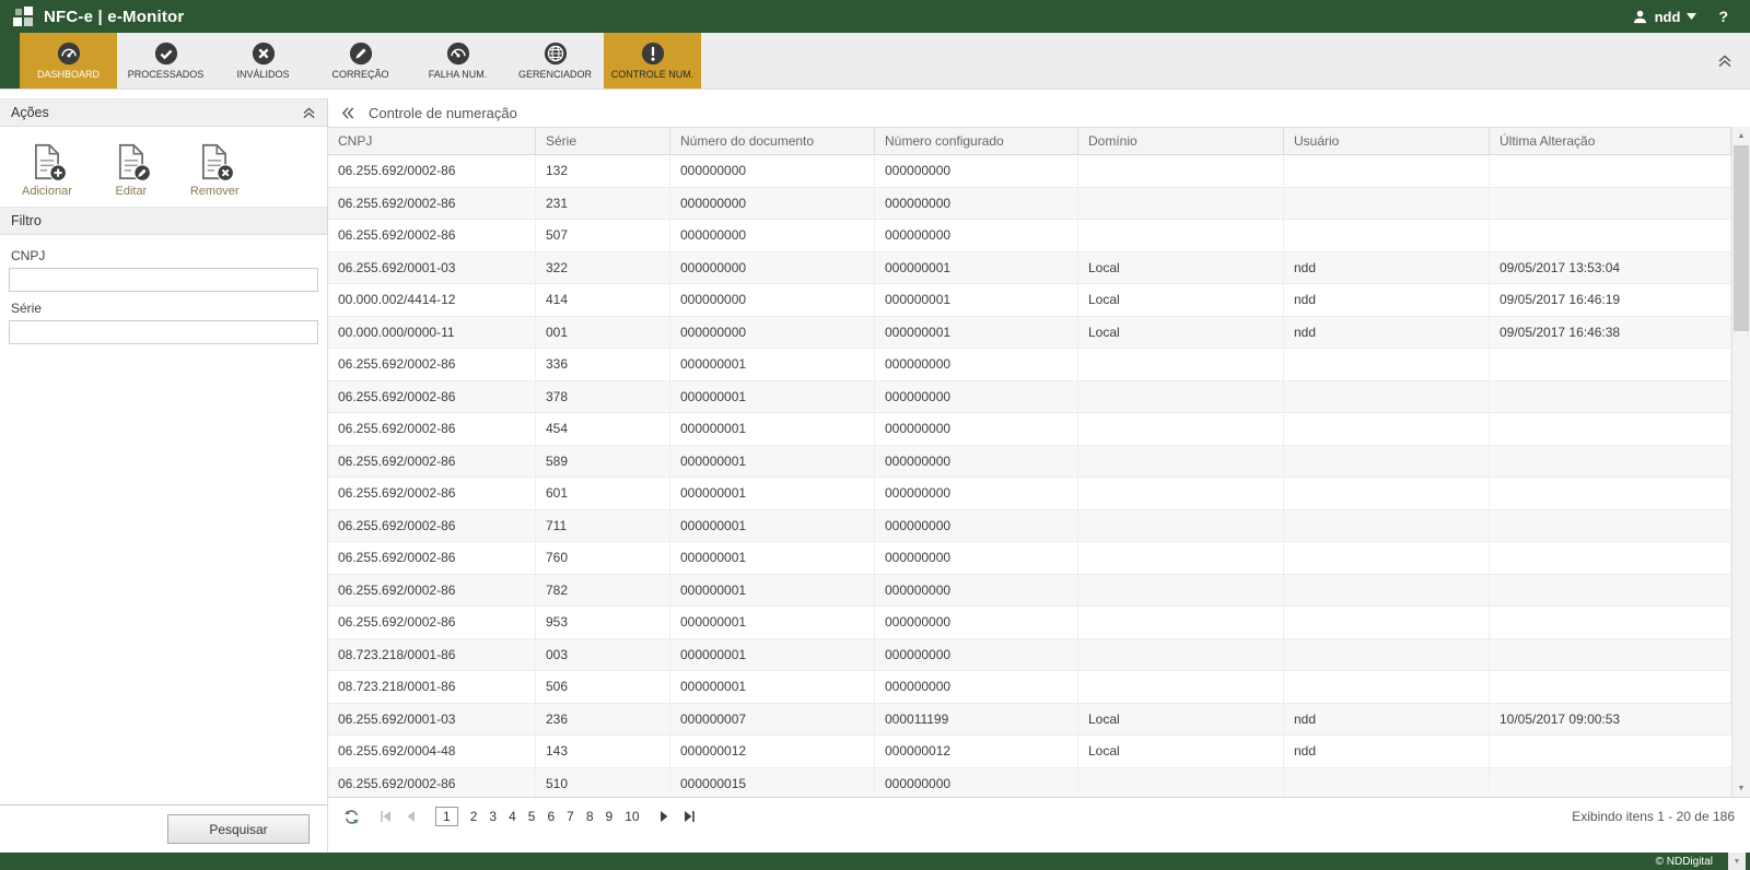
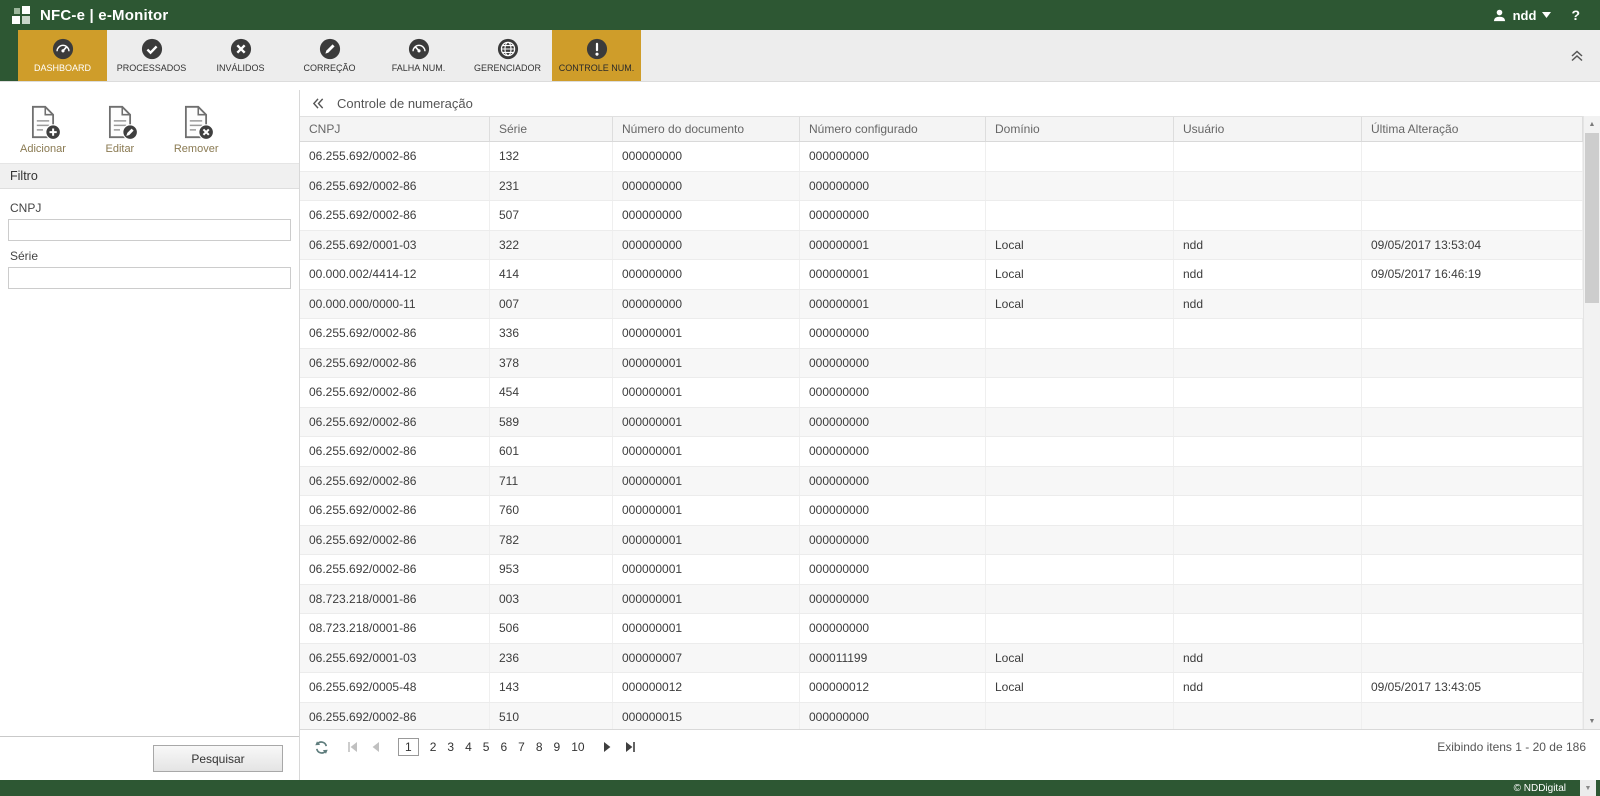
  NFC-e | e-Monitor
  ndd
  ?
  DASHBOARD
  PROCESSADOS
  INVÁLIDOS
  CORREÇÃO
  FALHA NUM.
  GERENCIADOR
  CONTROLE NUM.
- Ações
  Adicionar
  Editar
  Remover
  Filtro
  CNPJ
  Série
  Pesquisar
  Controle de numeração
  CNPJ
  Série
  Número do documento
  Número configurado
  Domínio
  Usuário
  Última Alteração
  06.255.692/0002-86
  132
  000000000
  000000000
  06.255.692/0002-86
  231
  000000000
  000000000
  06.255.692/0002-86
  507
  000000000
  000000000
  06.255.692/0001-03
  322
  000000000
  000000001
  Local
  ndd
  09/05/2017 13:53:04
  00.000.002/4414-12
  414
  000000000
  000000001
  Local
  ndd
  09/05/2017 16:46:19
  00.000.000/0000-11
- 001
+ 007
  000000000
  000000001
  Local
  ndd
- 09/05/2017 16:46:38
  06.255.692/0002-86
  336
  000000001
  000000000
  06.255.692/0002-86
  378
  000000001
  000000000
  06.255.692/0002-86
  454
  000000001
  000000000
  06.255.692/0002-86
  589
  000000001
  000000000
  06.255.692/0002-86
  601
  000000001
  000000000
  06.255.692/0002-86
  711
  000000001
  000000000
  06.255.692/0002-86
  760
  000000001
  000000000
  06.255.692/0002-86
  782
  000000001
  000000000
  06.255.692/0002-86
  953
  000000001
  000000000
  08.723.218/0001-86
  003
  000000001
  000000000
  08.723.218/0001-86
  506
  000000001
  000000000
  06.255.692/0001-03
  236
  000000007
  000011199
  Local
  ndd
- 10/05/2017 09:00:53
- 06.255.692/0004-48
+ 06.255.692/0005-48
  143
  000000012
  000000012
  Local
  ndd
+ 09/05/2017 13:43:05
  06.255.692/0002-86
  510
  000000015
  000000000
  1
  2
  3
  4
  5
  6
  7
  8
  9
  10
  Exibindo itens 1 - 20 de 186
  © NDDigital
